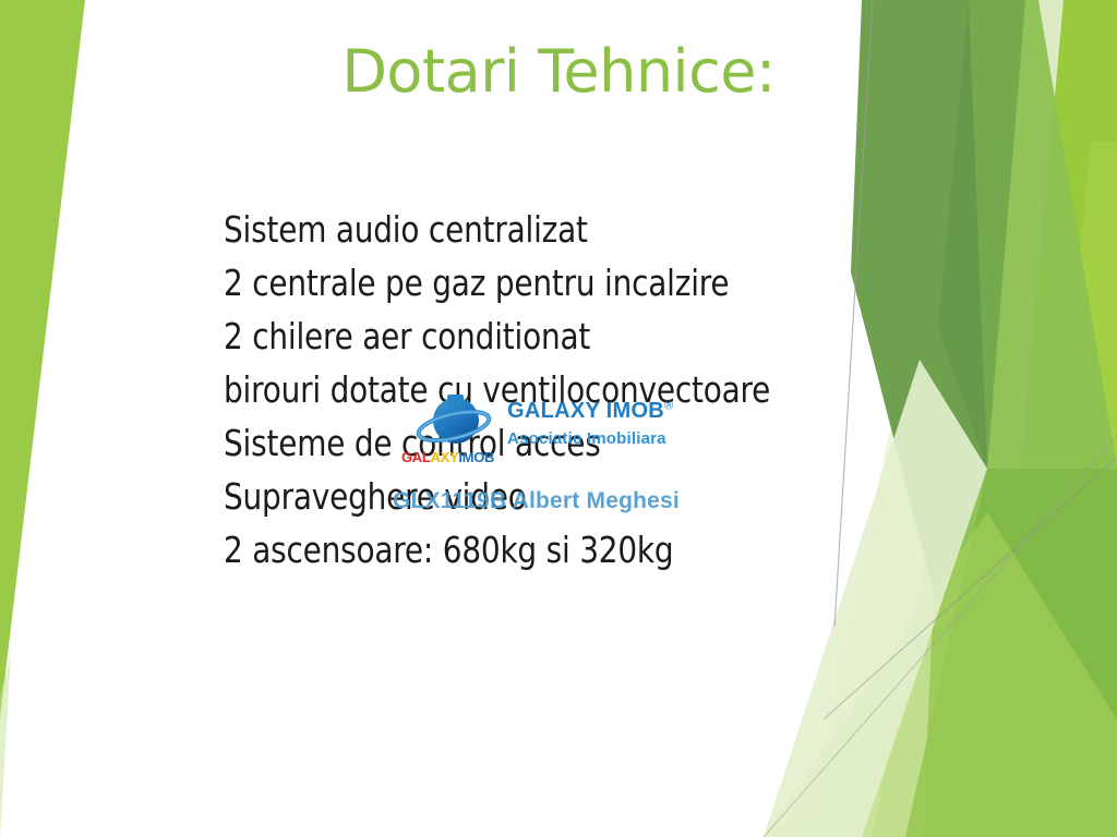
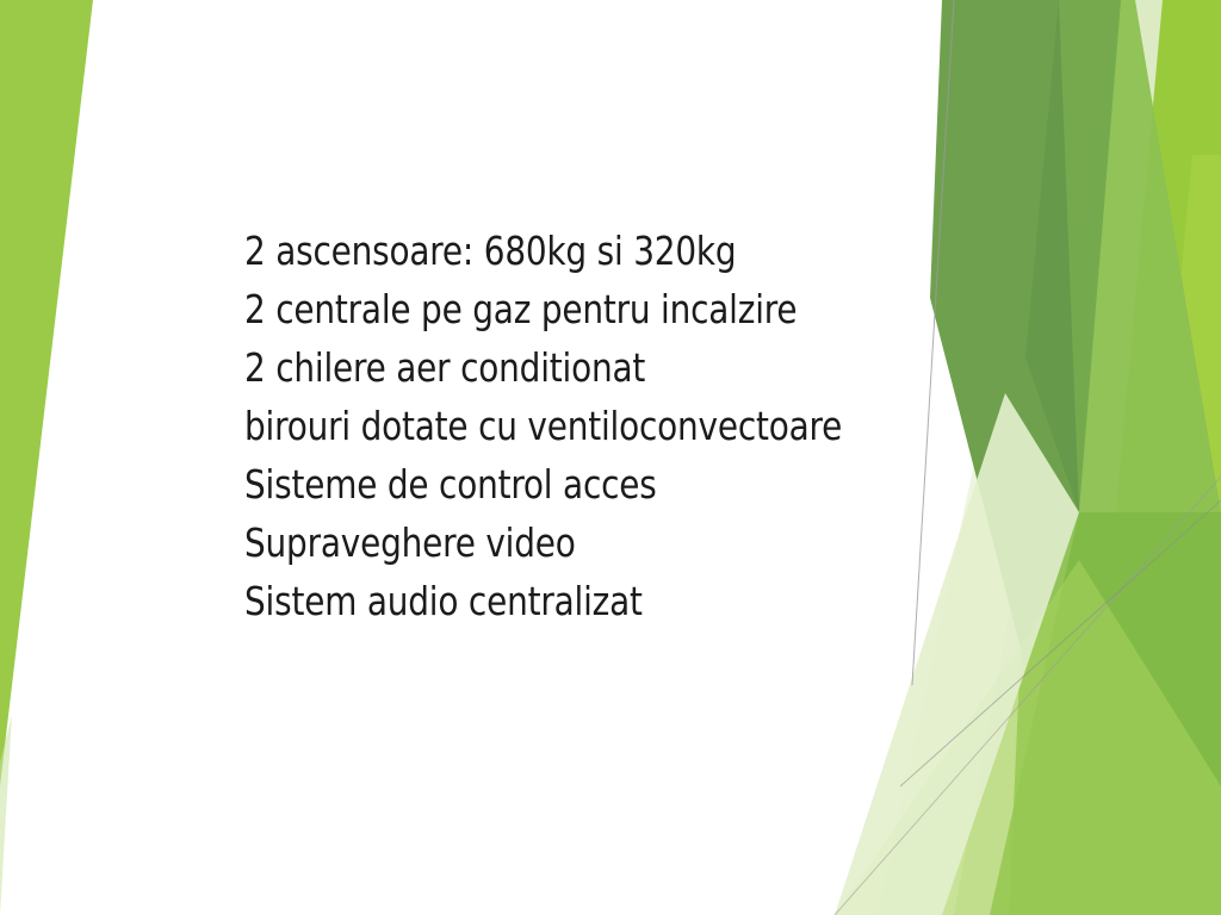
- Dotari Tehnice:
- Sistem audio centralizat
+ 2 ascensoare: 680kg si 320kg
  2 centrale pe gaz pentru incalzire
  2 chilere aer conditionat
  birouri dotate cu ventiloconvectoare
  Sisteme de control acces
  Supraveghere video
- 2 ascensoare: 680kg si 320kg
+ Sistem audio centralizat
- GALAXY IMOB®
- Asociatie Imobiliara
- GALAXYIMOB
- GLX1119B Albert Meghesi
